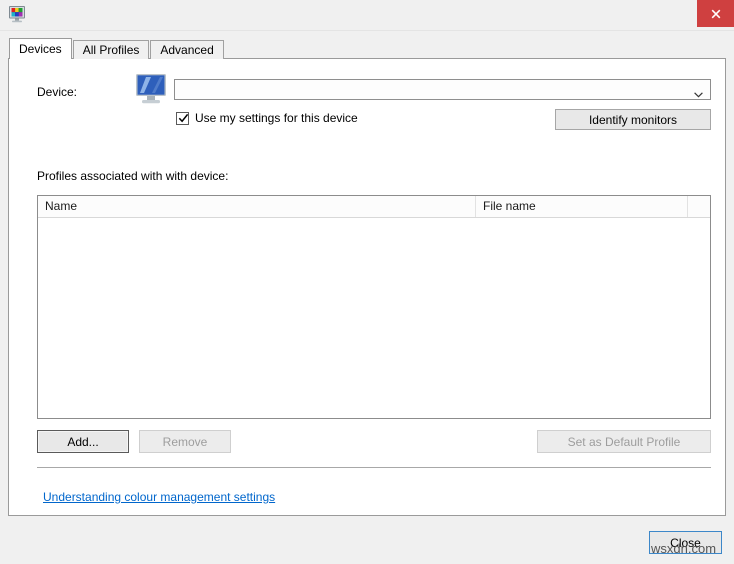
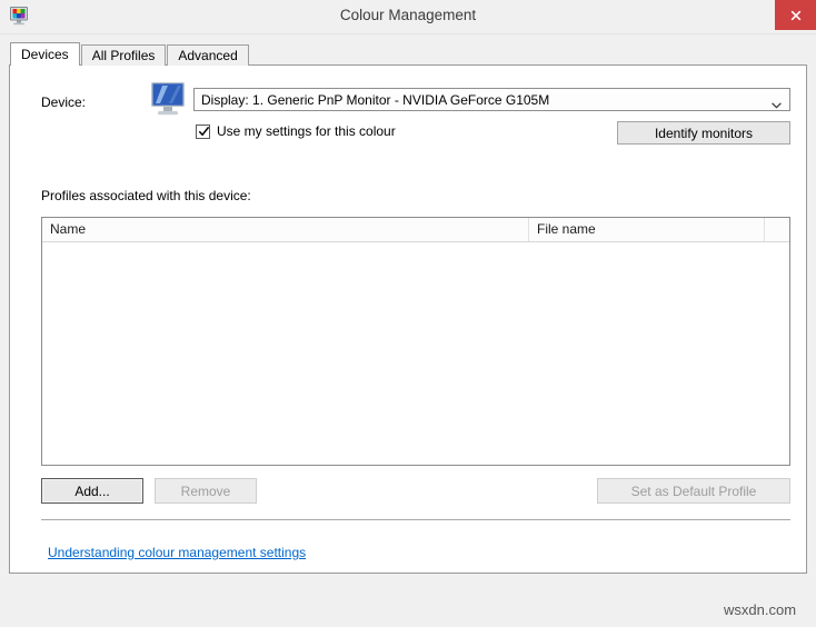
+ Colour Management
  Devices
  All Profiles
  Advanced
  Device:
+ Display: 1. Generic PnP Monitor - NVIDIA GeForce G105M
- Use my settings for this device
+ Use my settings for this colour
  Identify monitors
- Profiles associated with with device:
+ Profiles associated with this device:
  Name
  File name
  Add...
  Remove
  Set as Default Profile
  Understanding colour management settings
- Close
  wsxdn.com
